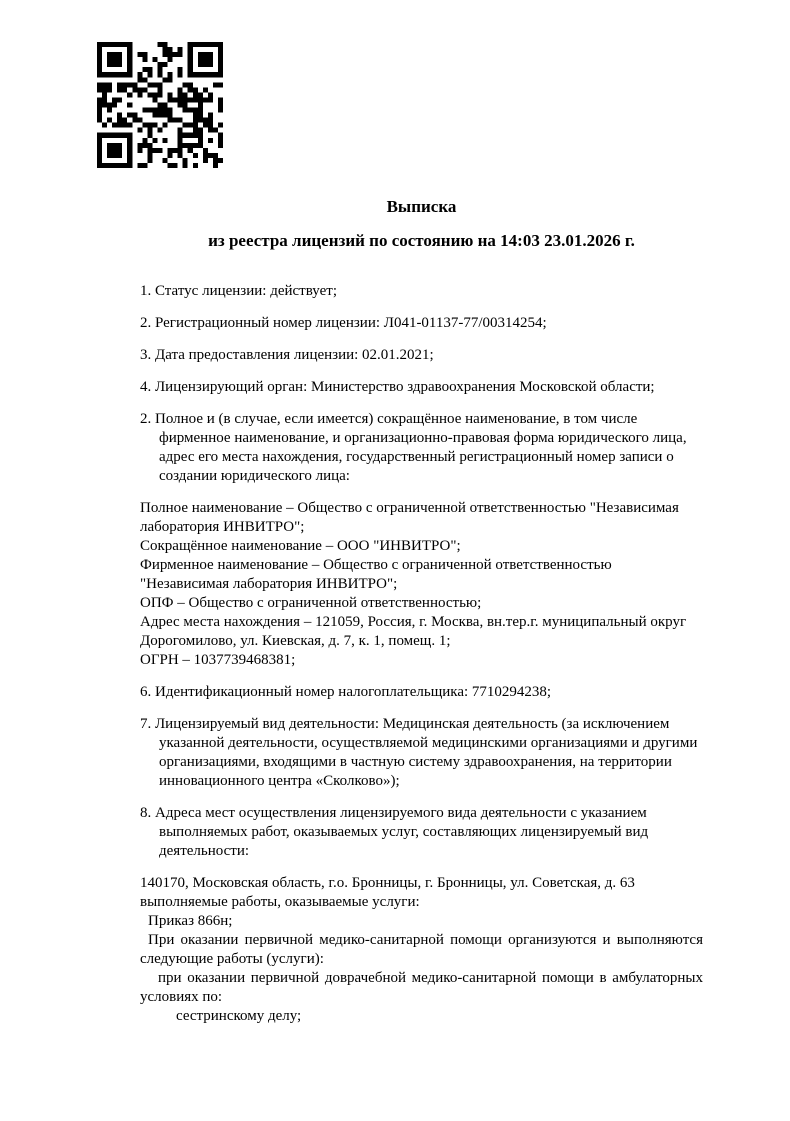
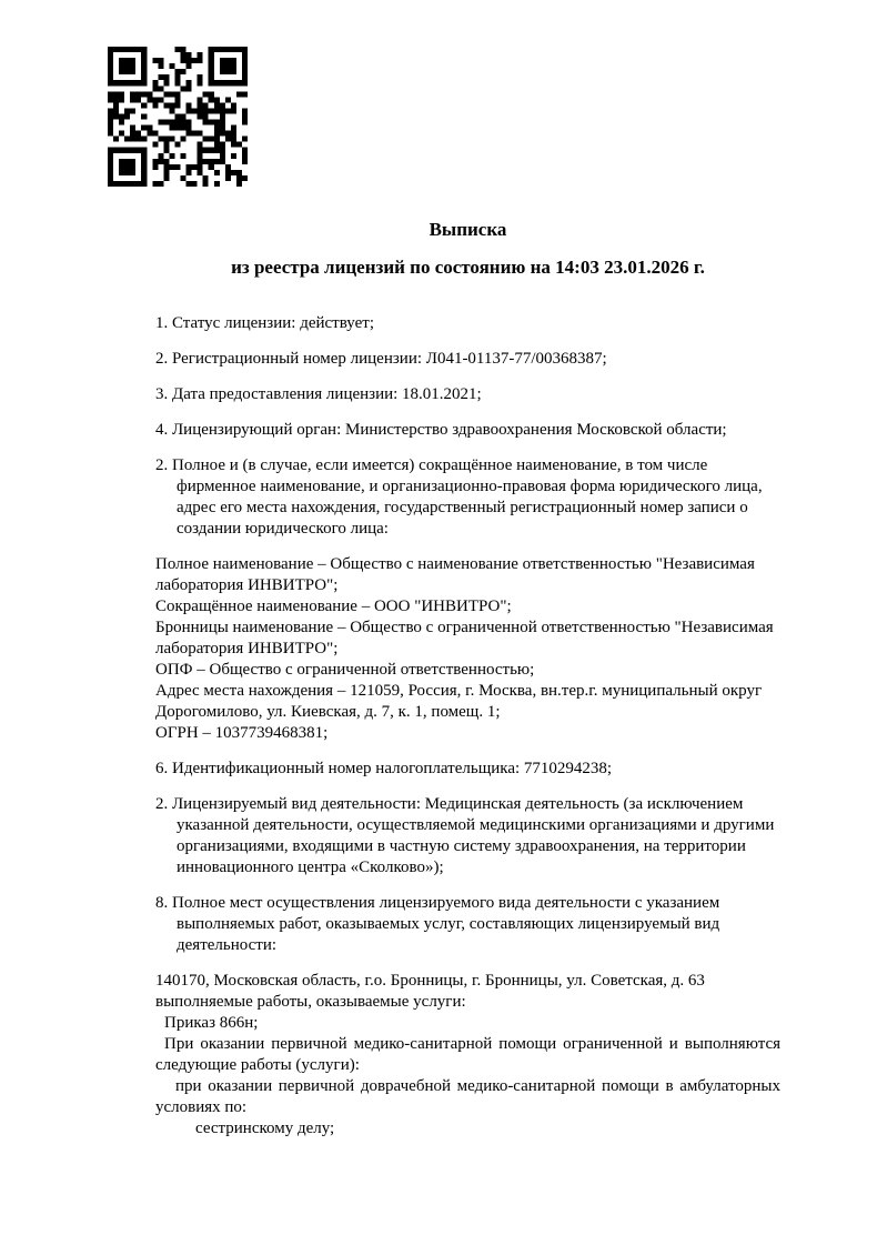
  Выписка
  из реестра лицензий по состоянию на 14:03 23.01.2026 г.
  1. Статус лицензии: действует;
- 2. Регистрационный номер лицензии: Л041-01137-77/00314254;
+ 2. Регистрационный номер лицензии: Л041-01137-77/00368387;
- 3. Дата предоставления лицензии: 02.01.2021;
+ 3. Дата предоставления лицензии: 18.01.2021;
  4. Лицензирующий орган: Министерство здравоохранения Московской области;
  2. Полное и (в случае, если имеется) сокращённое наименование, в том числе фирменное наименование, и организационно-правовая форма юридического лица, адрес его места нахождения, государственный регистрационный номер записи о создании юридического лица:
- Полное наименование – Общество с ограниченной ответственностью "Независимая лаборатория ИНВИТРО";
+ Полное наименование – Общество с наименование ответственностью "Независимая лаборатория ИНВИТРО";
  Сокращённое наименование – ООО "ИНВИТРО";
- Фирменное наименование – Общество с ограниченной ответственностью "Независимая лаборатория ИНВИТРО";
+ Бронницы наименование – Общество с ограниченной ответственностью "Независимая лаборатория ИНВИТРО";
  ОПФ – Общество с ограниченной ответственностью;
  Адрес места нахождения – 121059, Россия, г. Москва, вн.тер.г. муниципальный округ Дорогомилово, ул. Киевская, д. 7, к. 1, помещ. 1;
  ОГРН – 1037739468381;
  6. Идентификационный номер налогоплательщика: 7710294238;
- 7. Лицензируемый вид деятельности: Медицинская деятельность (за исключением указанной деятельности, осуществляемой медицинскими организациями и другими организациями, входящими в частную систему здравоохранения, на территории инновационного центра «Сколково»);
+ 2. Лицензируемый вид деятельности: Медицинская деятельность (за исключением указанной деятельности, осуществляемой медицинскими организациями и другими организациями, входящими в частную систему здравоохранения, на территории инновационного центра «Сколково»);
- 8. Адреса мест осуществления лицензируемого вида деятельности с указанием выполняемых работ, оказываемых услуг, составляющих лицензируемый вид деятельности:
+ 8. Полное мест осуществления лицензируемого вида деятельности с указанием выполняемых работ, оказываемых услуг, составляющих лицензируемый вид деятельности:
  140170, Московская область, г.о. Бронницы, г. Бронницы, ул. Советская, д. 63
  выполняемые работы, оказываемые услуги:
  Приказ 866н;
- При оказании первичной медико-санитарной помощи организуются и выполняются следующие работы (услуги):
+ При оказании первичной медико-санитарной помощи ограниченной и выполняются следующие работы (услуги):
  при оказании первичной доврачебной медико-санитарной помощи в амбулаторных условиях по:
  сестринскому делу;
